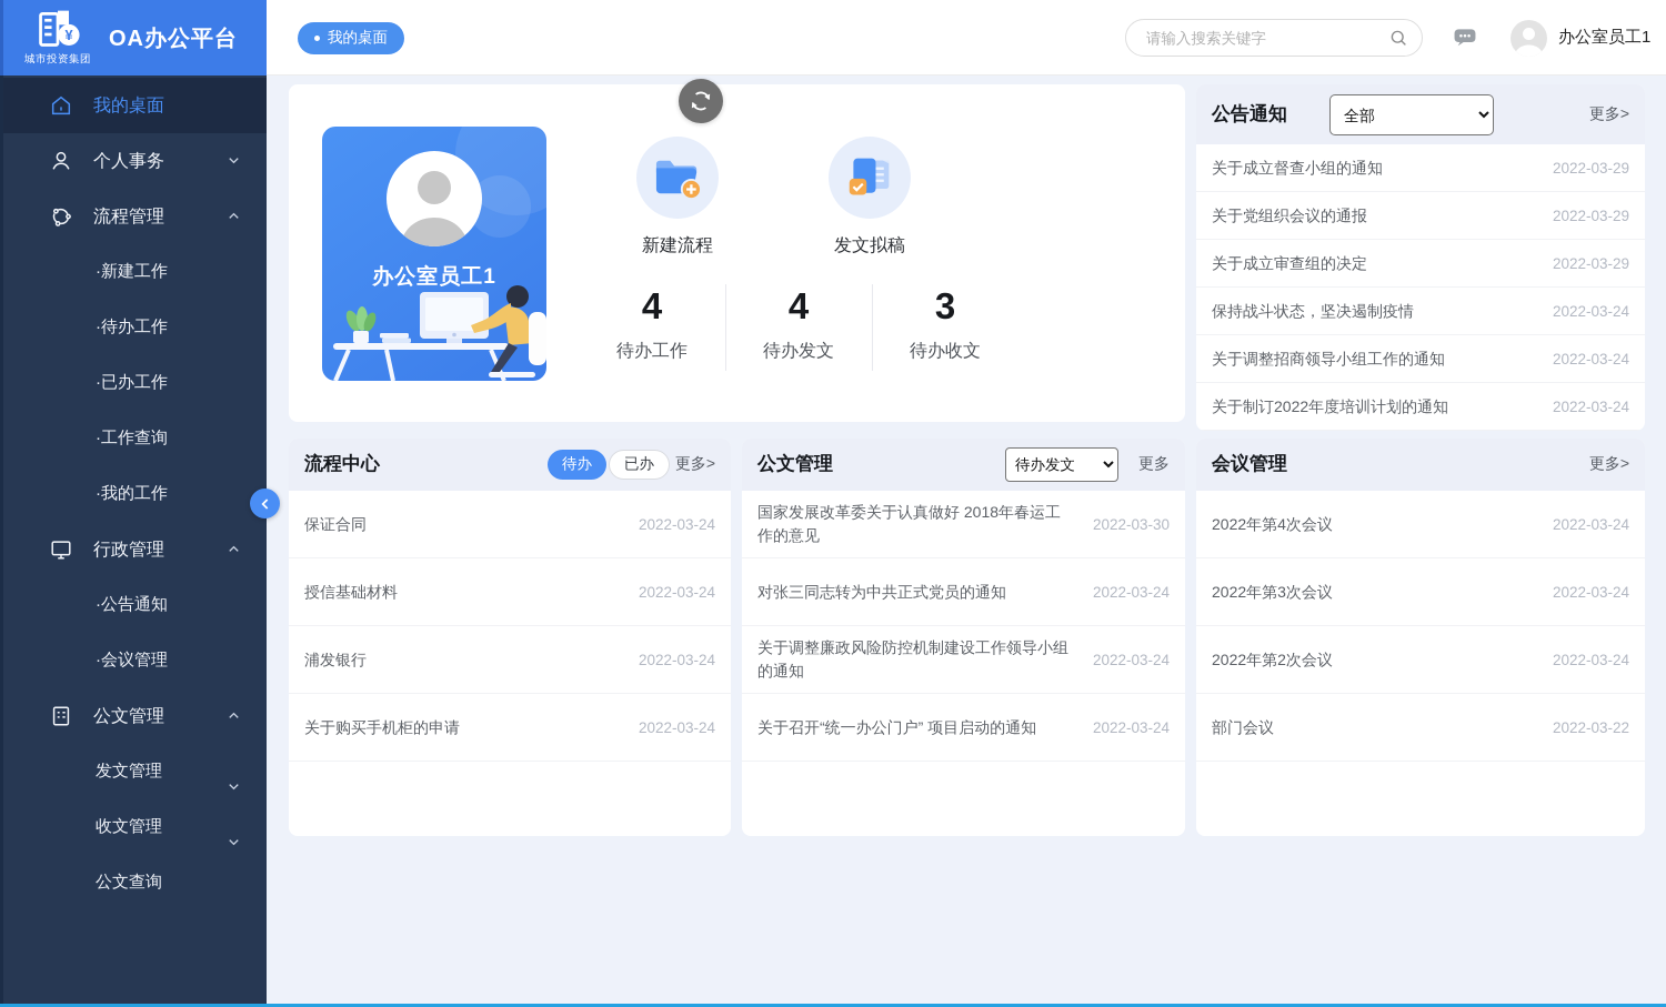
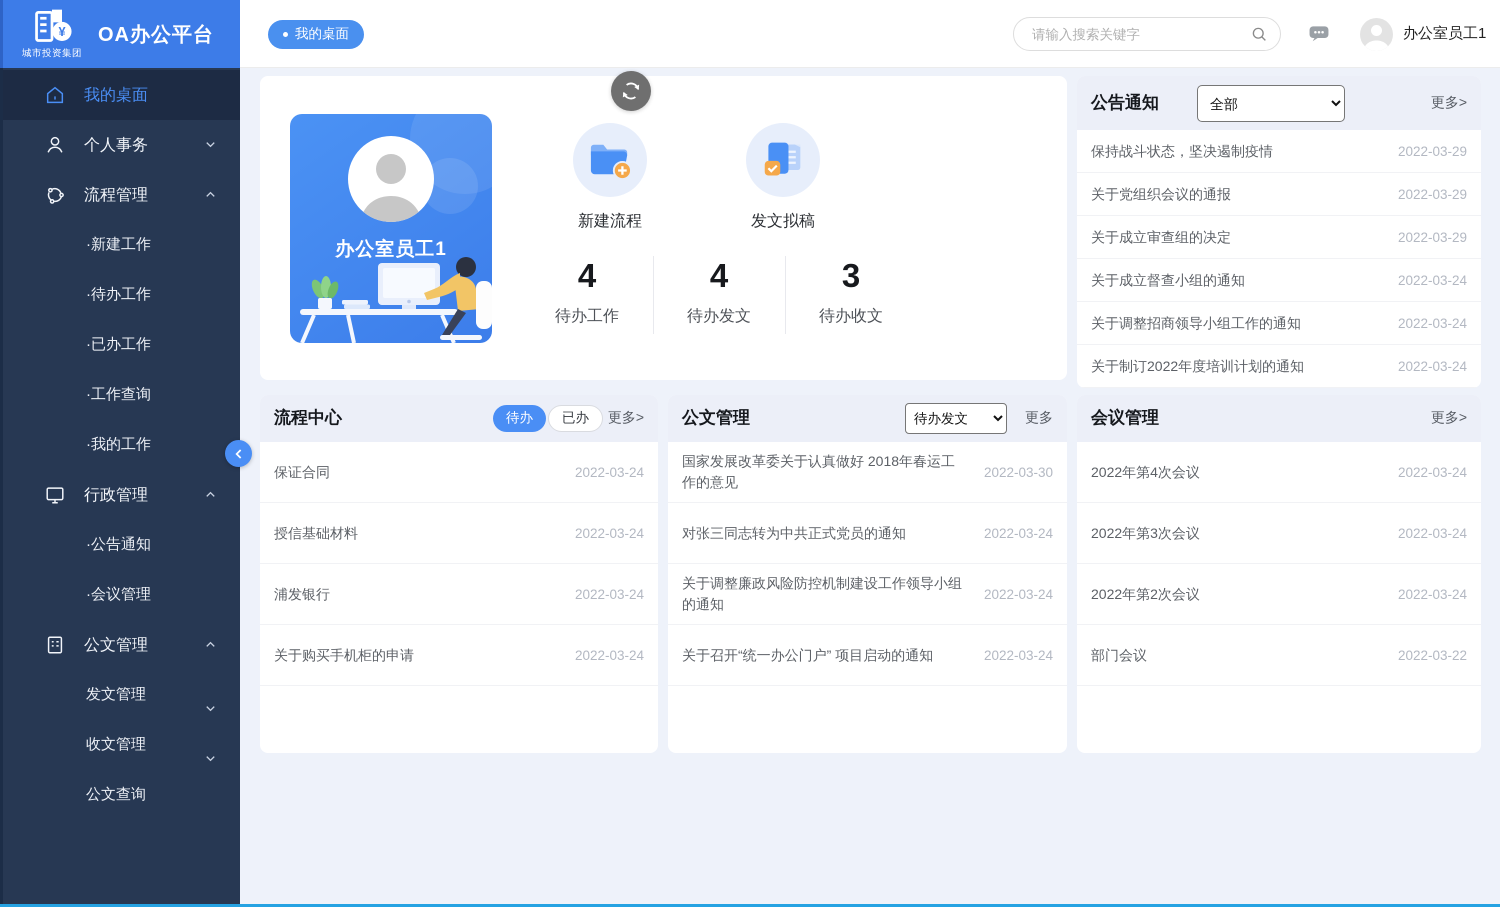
  ¥
  城市投资集团
  OA办公平台
  我的桌面
  个人事务
  流程管理
  ·新建工作
  ·待办工作
  ·已办工作
  ·工作查询
  ·我的工作
  行政管理
  ·公告通知
  ·会议管理
  公文管理
  发文管理
  收文管理
  公文查询
  我的桌面
  请输入搜索关键字
  办公室员工1
  办公室员工1
  新建流程
  发文拟稿
  4
  待办工作
  4
  待办发文
  3
  待办收文
  公告通知
  全部
  更多>
- 关于成立督查小组的通知
+ 保持战斗状态，坚决遏制疫情
  2022-03-29
  关于党组织会议的通报
  2022-03-29
  关于成立审查组的决定
  2022-03-29
- 保持战斗状态，坚决遏制疫情
+ 关于成立督查小组的通知
  2022-03-24
  关于调整招商领导小组工作的通知
  2022-03-24
  关于制订2022年度培训计划的通知
  2022-03-24
  流程中心
  待办
  已办
  更多>
  保证合同
  2022-03-24
  授信基础材料
  2022-03-24
  浦发银行
  2022-03-24
  关于购买手机柜的申请
  2022-03-24
  公文管理
  待办发文
  更多
  国家发展改革委关于认真做好 2018年春运工作的意见
  2022-03-30
  对张三同志转为中共正式党员的通知
  2022-03-24
  关于调整廉政风险防控机制建设工作领导小组的通知
  2022-03-24
  关于召开“统一办公门户” 项目启动的通知
  2022-03-24
  会议管理
  更多>
  2022年第4次会议
  2022-03-24
  2022年第3次会议
  2022-03-24
  2022年第2次会议
  2022-03-24
  部门会议
  2022-03-22
